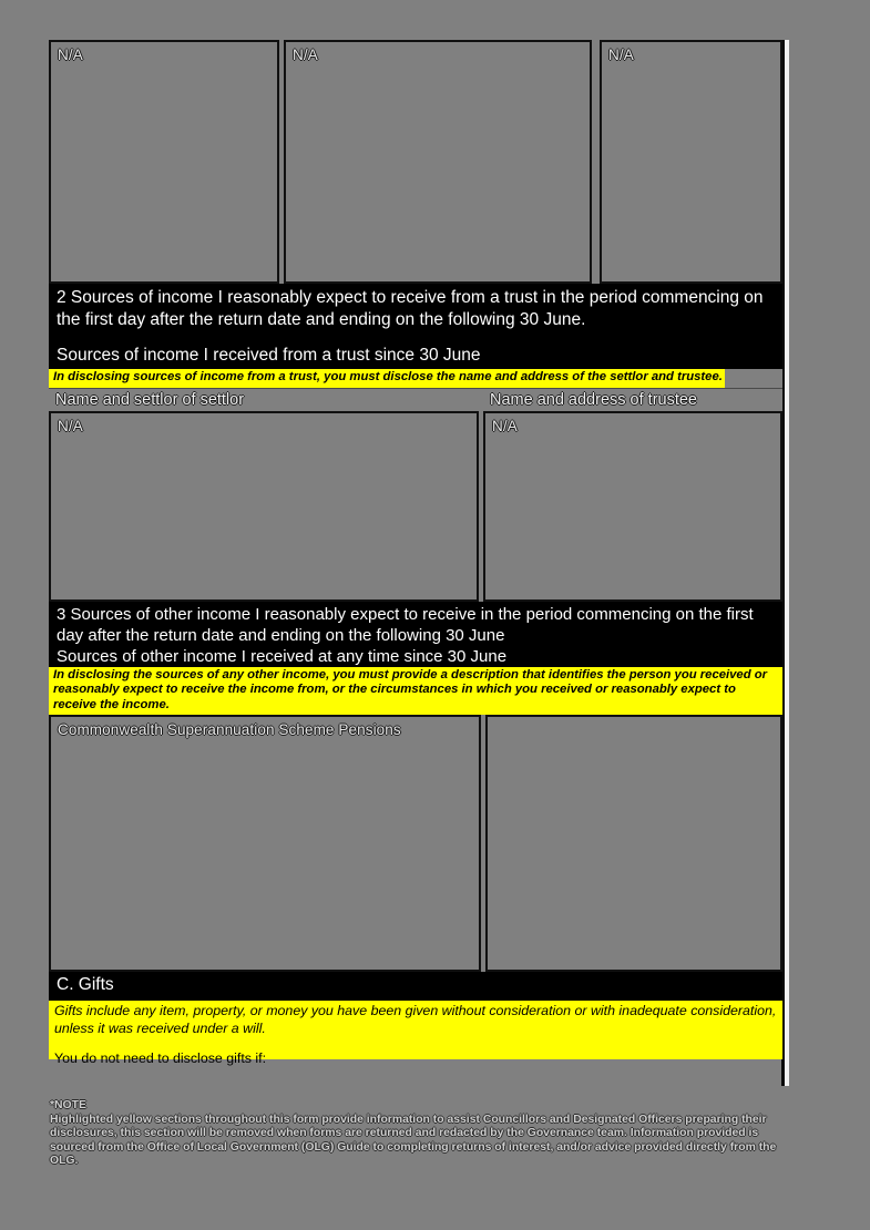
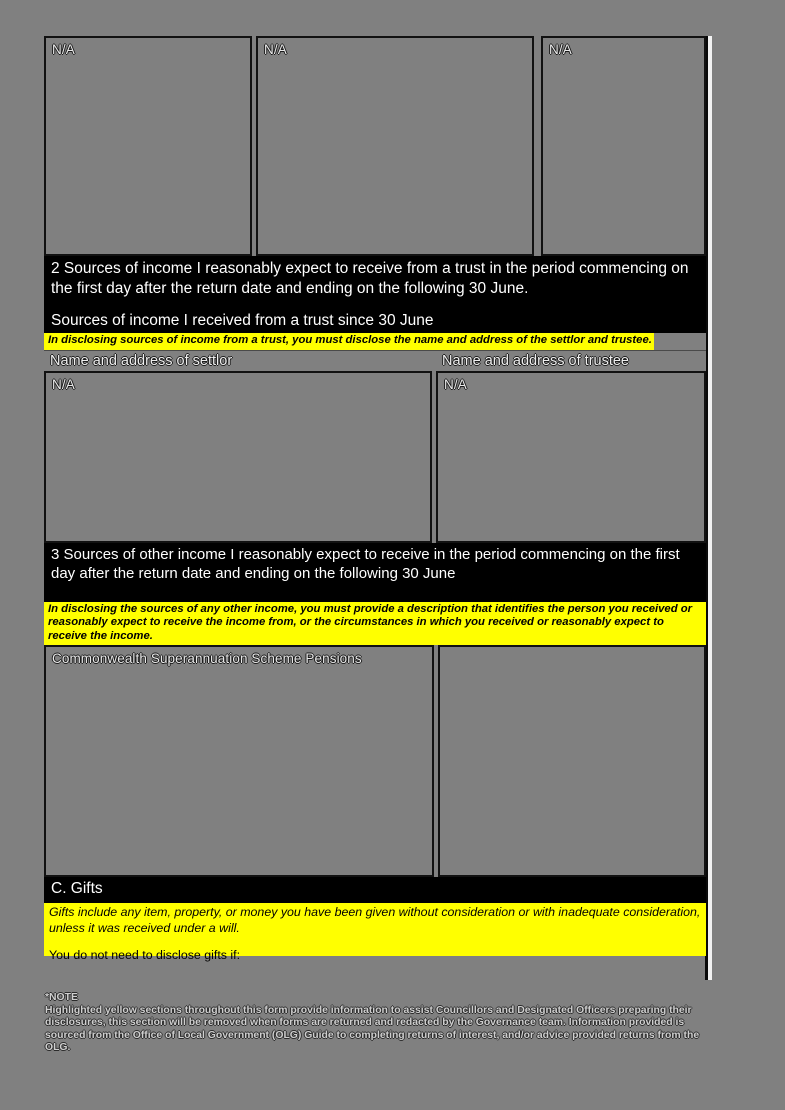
  N/A
  N/A
  N/A
  2 Sources of income I reasonably expect to receive from a trust in the period commencing on the first day after the return date and ending on the following 30 June.
  Sources of income I received from a trust since 30 June
  In disclosing sources of income from a trust, you must disclose the name and address of the settlor and trustee.
- Name and settlor of settlor
+ Name and address of settlor
  Name and address of trustee
  N/A
  N/A
  3 Sources of other income I reasonably expect to receive in the period commencing on the first day after the return date and ending on the following 30 June
- Sources of other income I received at any time since 30 June
  In disclosing the sources of any other income, you must provide a description that identifies the person you received or reasonably expect to receive the income from, or the circumstances in which you received or reasonably expect to receive the income.
  Commonwealth Superannuation Scheme Pensions
  C. Gifts
  Gifts include any item, property, or money you have been given without consideration or with inadequate consideration, unless it was received under a will. You do not need to disclose gifts if:
  *NOTE
- Highlighted yellow sections throughout this form provide information to assist Councillors and Designated Officers preparing their disclosures, this section will be removed when forms are returned and redacted by the Governance team. Information provided is sourced from the Office of Local Government (OLG) Guide to completing returns of interest, and/or advice provided directly from the OLG.
+ Highlighted yellow sections throughout this form provide information to assist Councillors and Designated Officers preparing their disclosures, this section will be removed when forms are returned and redacted by the Governance team. Information provided is sourced from the Office of Local Government (OLG) Guide to completing returns of interest, and/or advice provided returns from the OLG.
